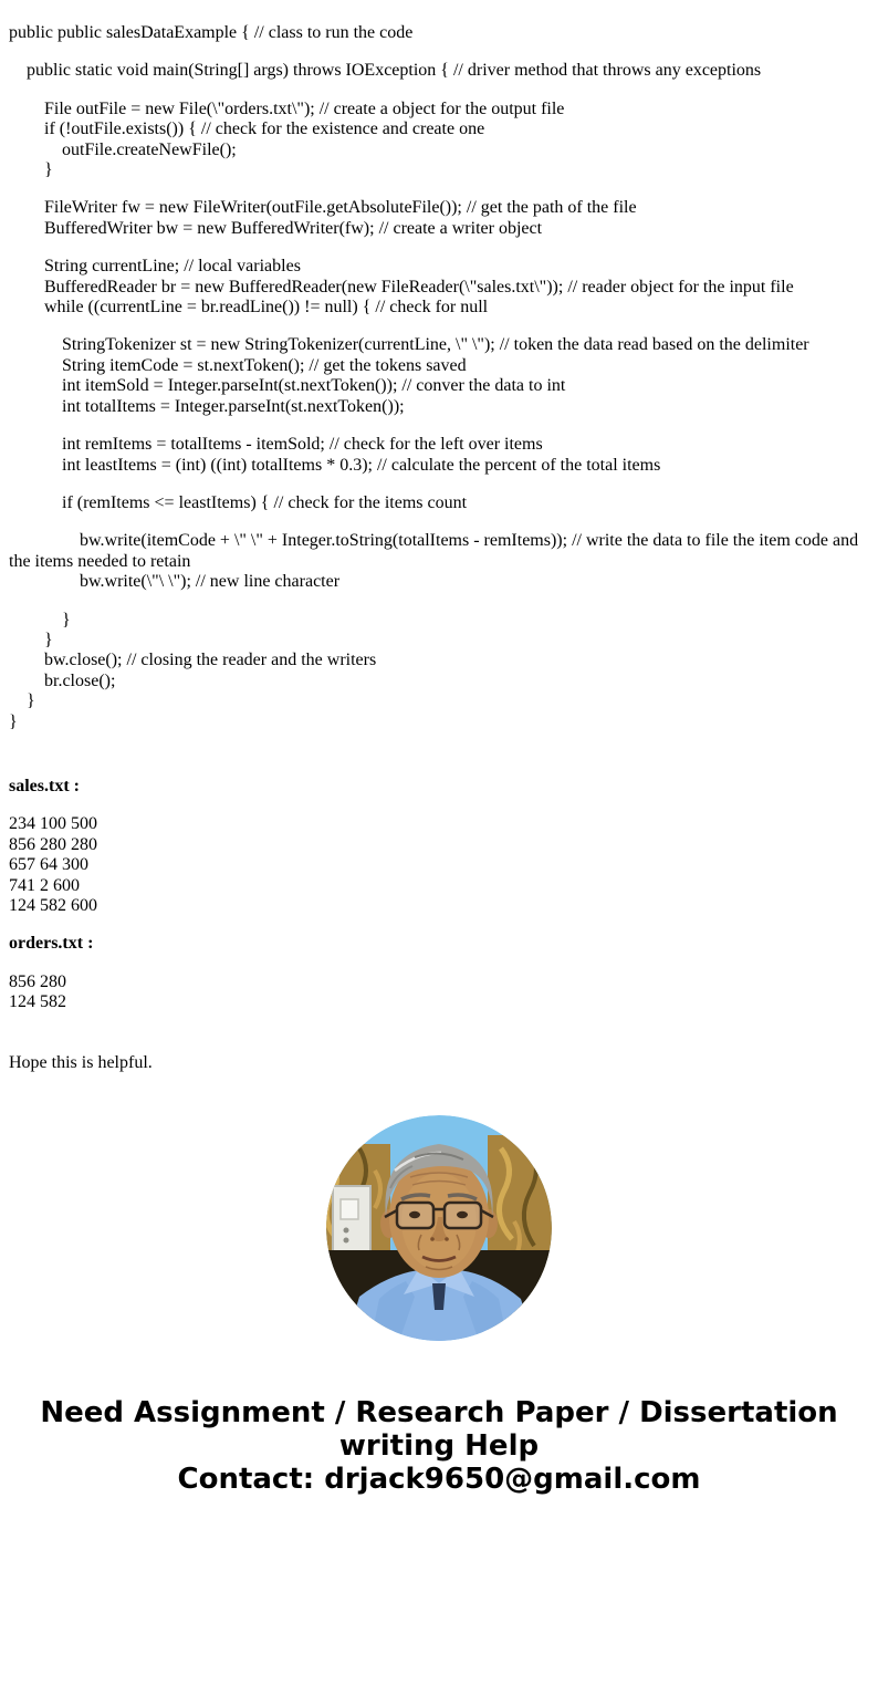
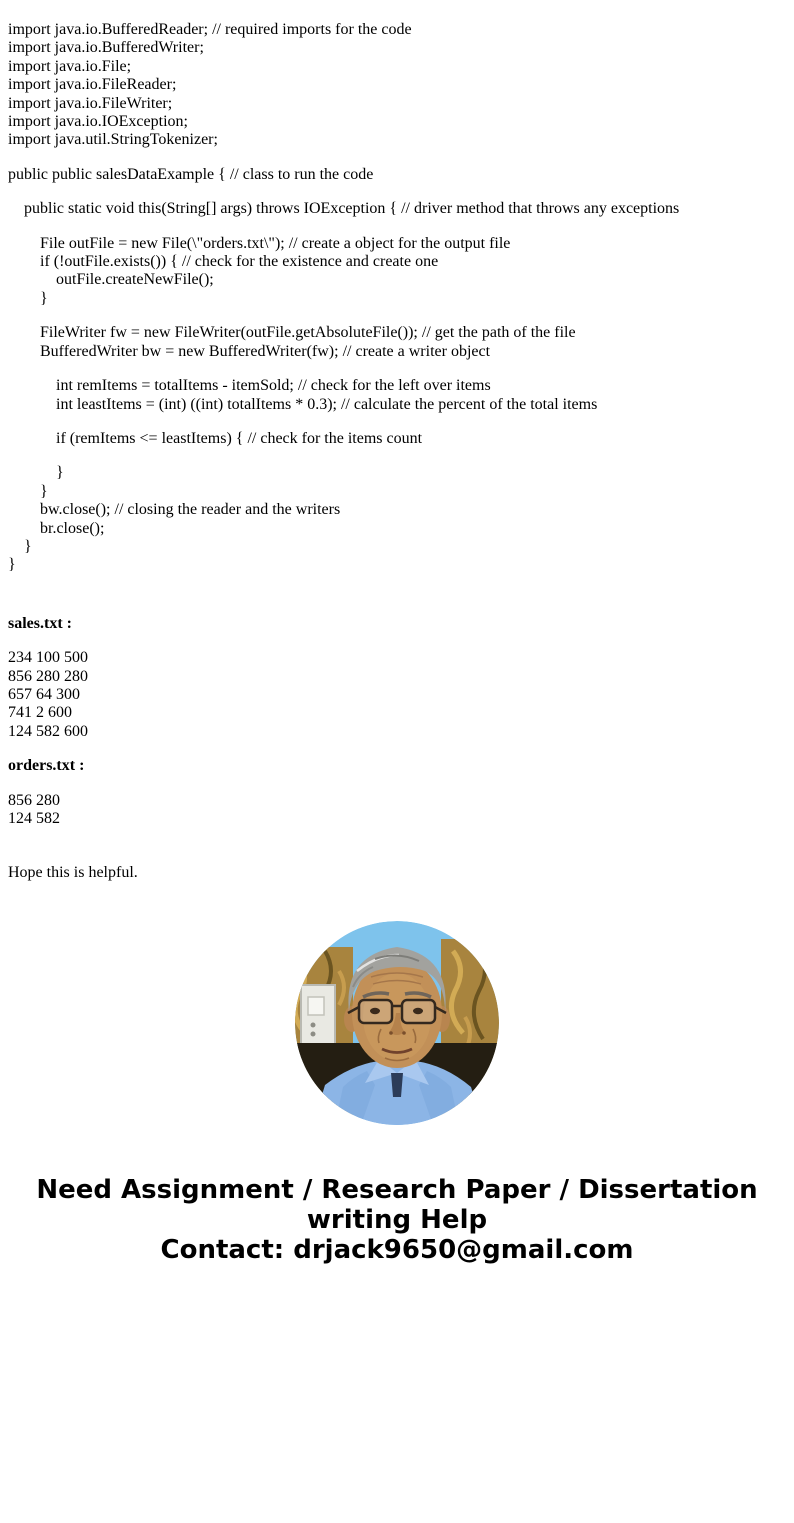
+ import java.io.BufferedReader; // required imports for the code
+ import java.io.BufferedWriter;
+ import java.io.File;
+ import java.io.FileReader;
+ import java.io.FileWriter;
+ import java.io.IOException;
+ import java.util.StringTokenizer;
  public public salesDataExample { // class to run the code
- public static void main(String[] args) throws IOException { // driver method that throws any exceptions
+ public static void this(String[] args) throws IOException { // driver method that throws any exceptions
  File outFile = new File(\"orders.txt\"); // create a object for the output file
  if (!outFile.exists()) { // check for the existence and create one
  outFile.createNewFile();
  }
  FileWriter fw = new FileWriter(outFile.getAbsoluteFile()); // get the path of the file
  BufferedWriter bw = new BufferedWriter(fw); // create a writer object
- String currentLine; // local variables
- BufferedReader br = new BufferedReader(new FileReader(\"sales.txt\")); // reader object for the input file
- while ((currentLine = br.readLine()) != null) { // check for null
- StringTokenizer st = new StringTokenizer(currentLine, \" \"); // token the data read based on the delimiter
- String itemCode = st.nextToken(); // get the tokens saved
- int itemSold = Integer.parseInt(st.nextToken()); // conver the data to int
- int totalItems = Integer.parseInt(st.nextToken());
  int remItems = totalItems - itemSold; // check for the left over items
  int leastItems = (int) ((int) totalItems * 0.3); // calculate the percent of the total items
  if (remItems <= leastItems) { // check for the items count
- bw.write(itemCode + \" \" + Integer.toString(totalItems - remItems)); // write the data to file the item code and the items needed to retain
- bw.write(\"\ \"); // new line character
  }
  }
  bw.close(); // closing the reader and the writers
  br.close();
  }
  }
  sales.txt :
  234 100 500
  856 280 280
  657 64 300
  741 2 600
  124 582 600
  orders.txt :
  856 280
  124 582
  Hope this is helpful.
  Need Assignment / Research Paper / Dissertation
  writing Help
  Contact: drjack9650@gmail.com
